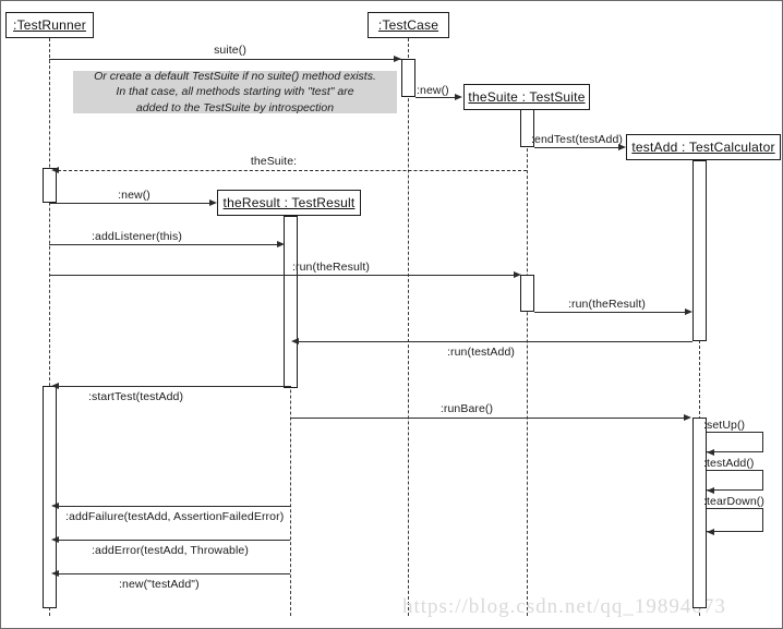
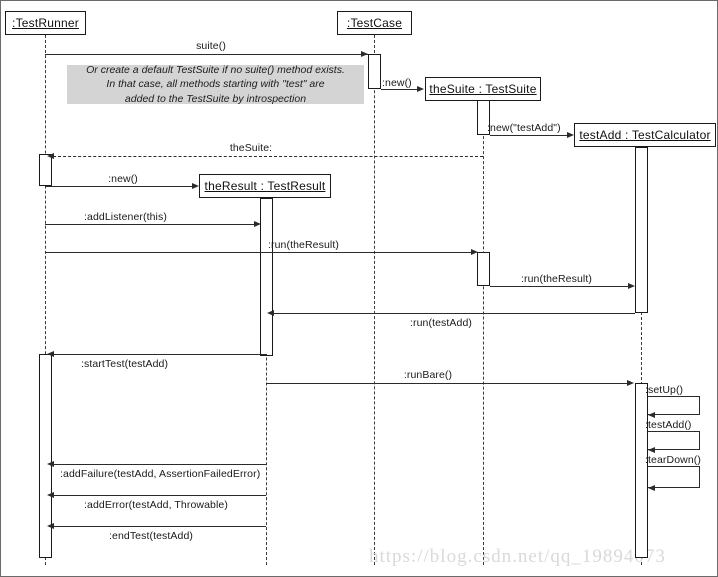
  Or create a default TestSuite if no suite() method exists.
  In that case, all methods starting with "test" are
  added to the TestSuite by introspection
  suite()
  :new()
- :endTest(testAdd)
+ :new("testAdd")
  theSuite:
  :new()
  :addListener(this)
  :run(theResult)
  :run(theResult)
  :run(testAdd)
  :startTest(testAdd)
  :runBare()
  :addFailure(testAdd, AssertionFailedError)
  :addError(testAdd, Throwable)
- :new("testAdd")
+ :endTest(testAdd)
  :setUp()
  :testAdd()
  :tearDown()
  :TestRunner
  :TestCase
  theSuite : TestSuite
  testAdd : TestCalculator
  theResult : TestResult
  https://blog.csdn.net/qq_1989473
